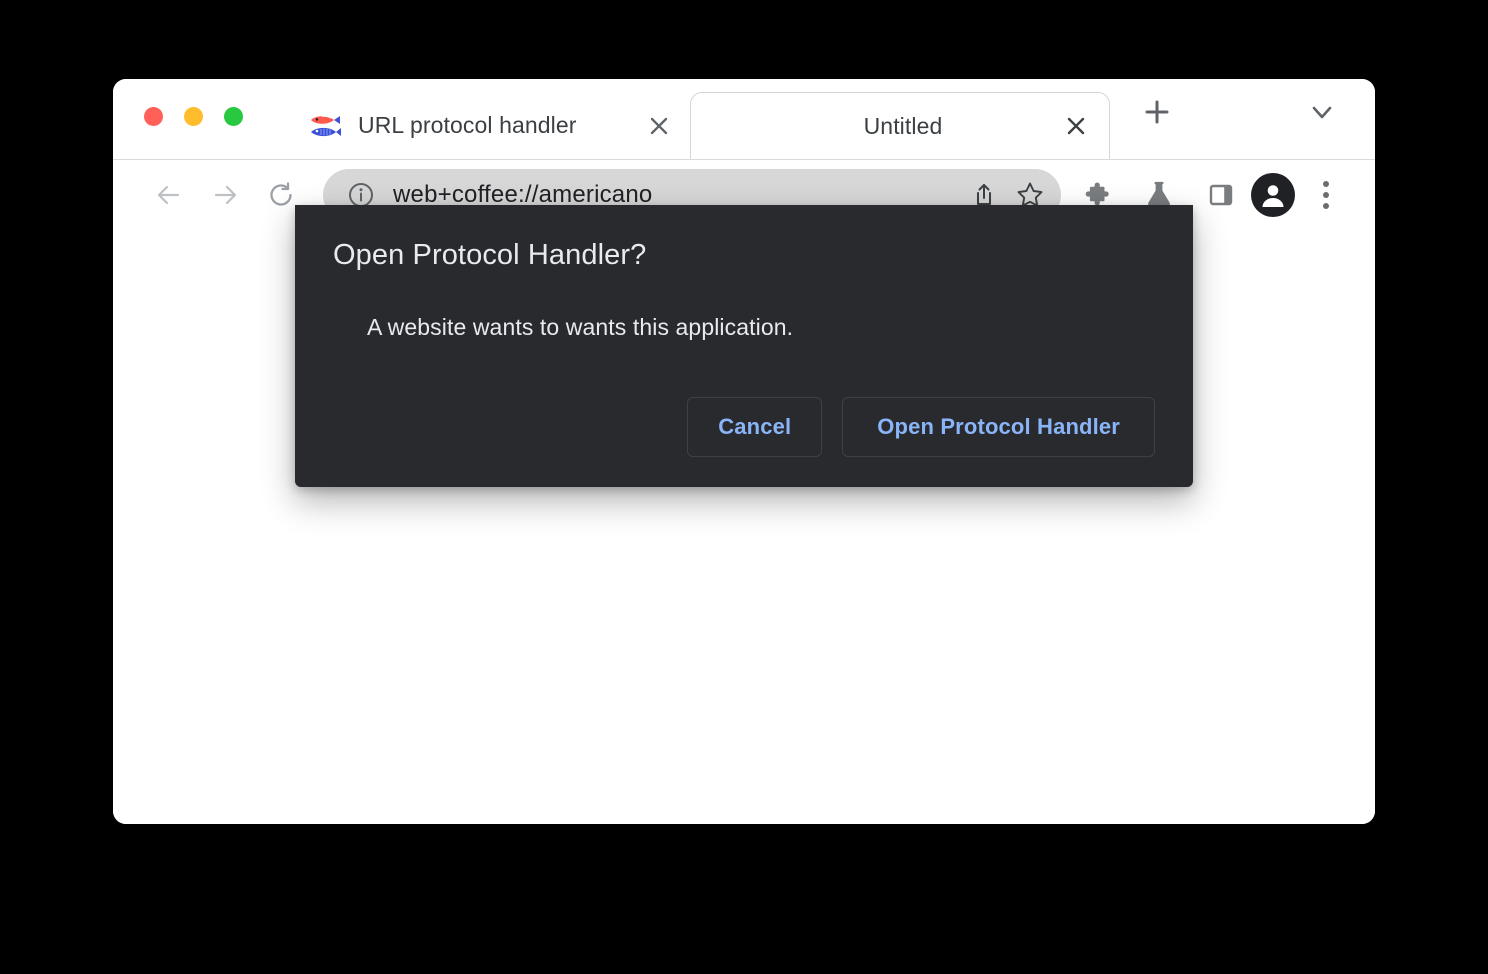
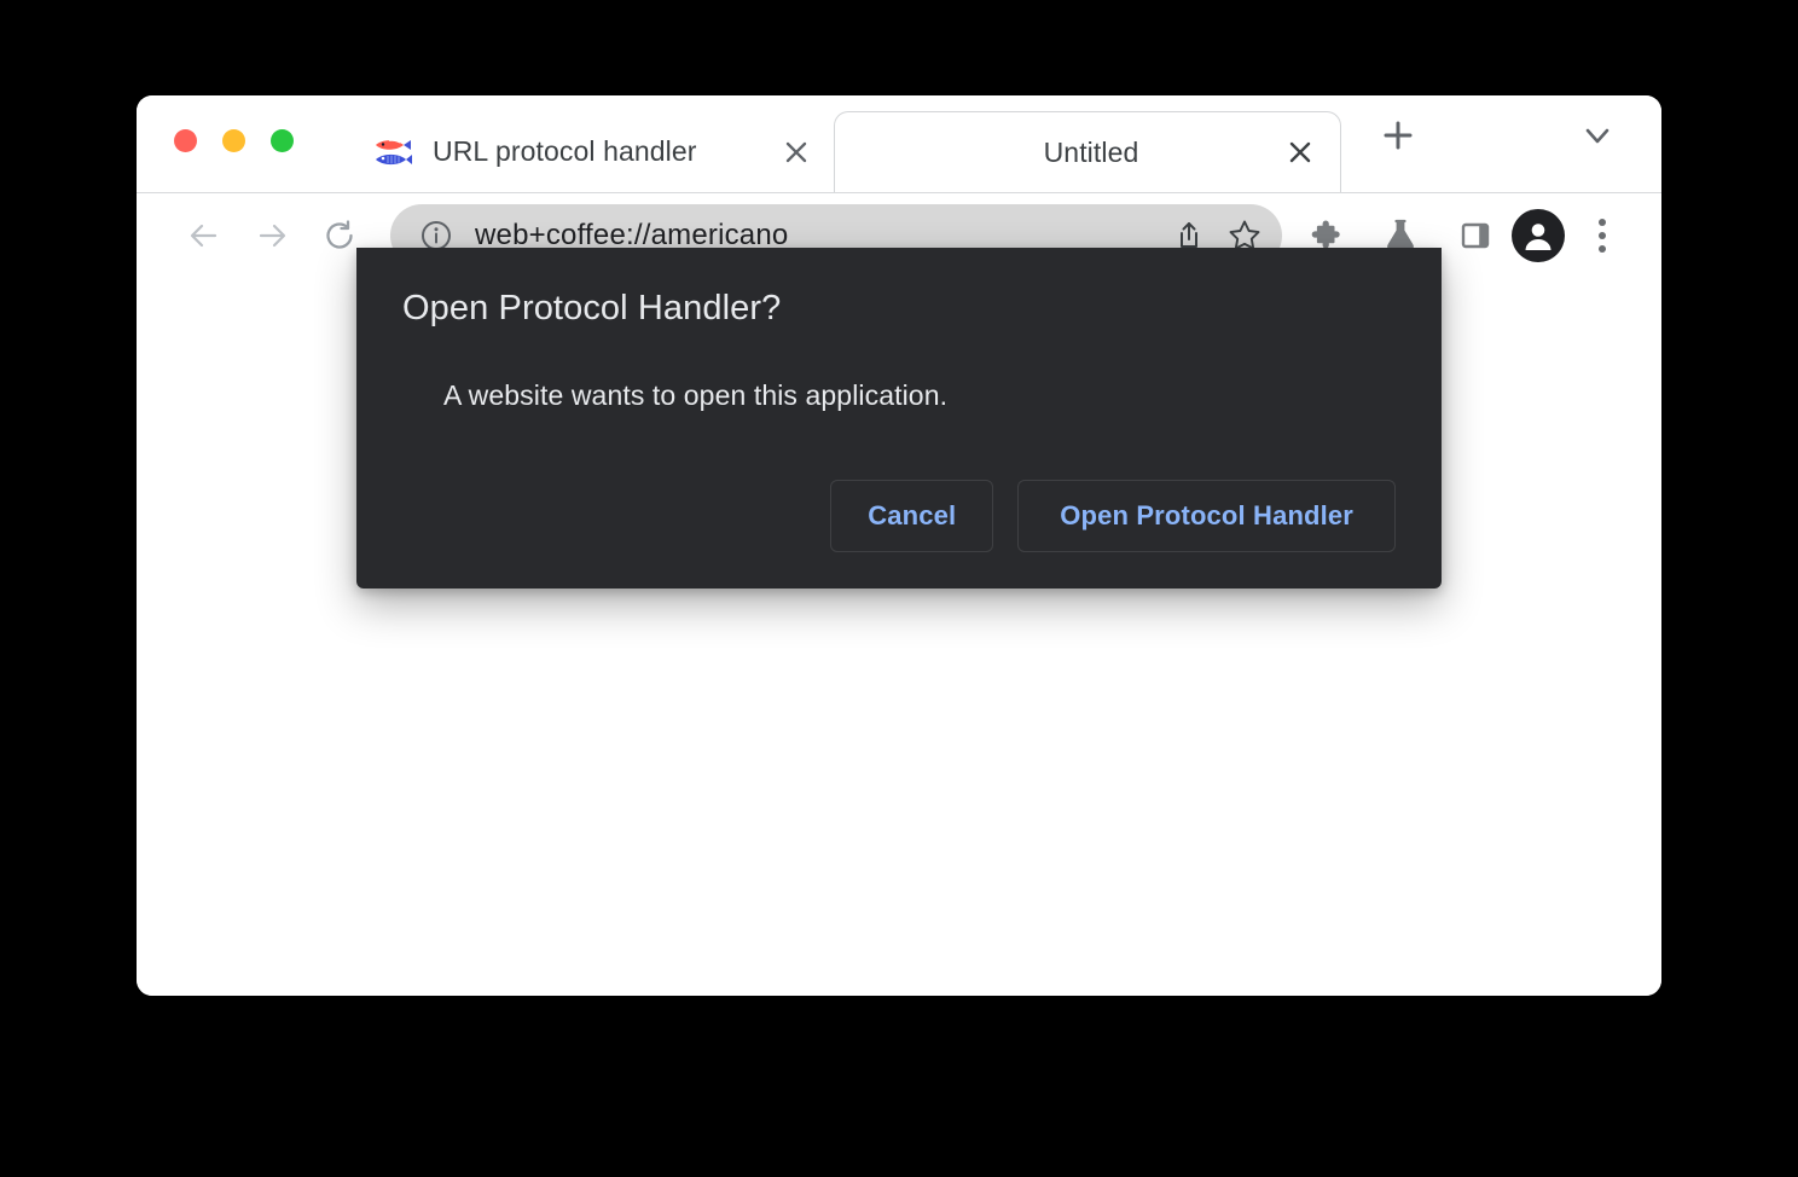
  URL protocol handler
  Untitled
  web+coffee://americano
  Open Protocol Handler?
- A website wants to wants this application.
+ A website wants to open this application.
  Cancel
  Open Protocol Handler
